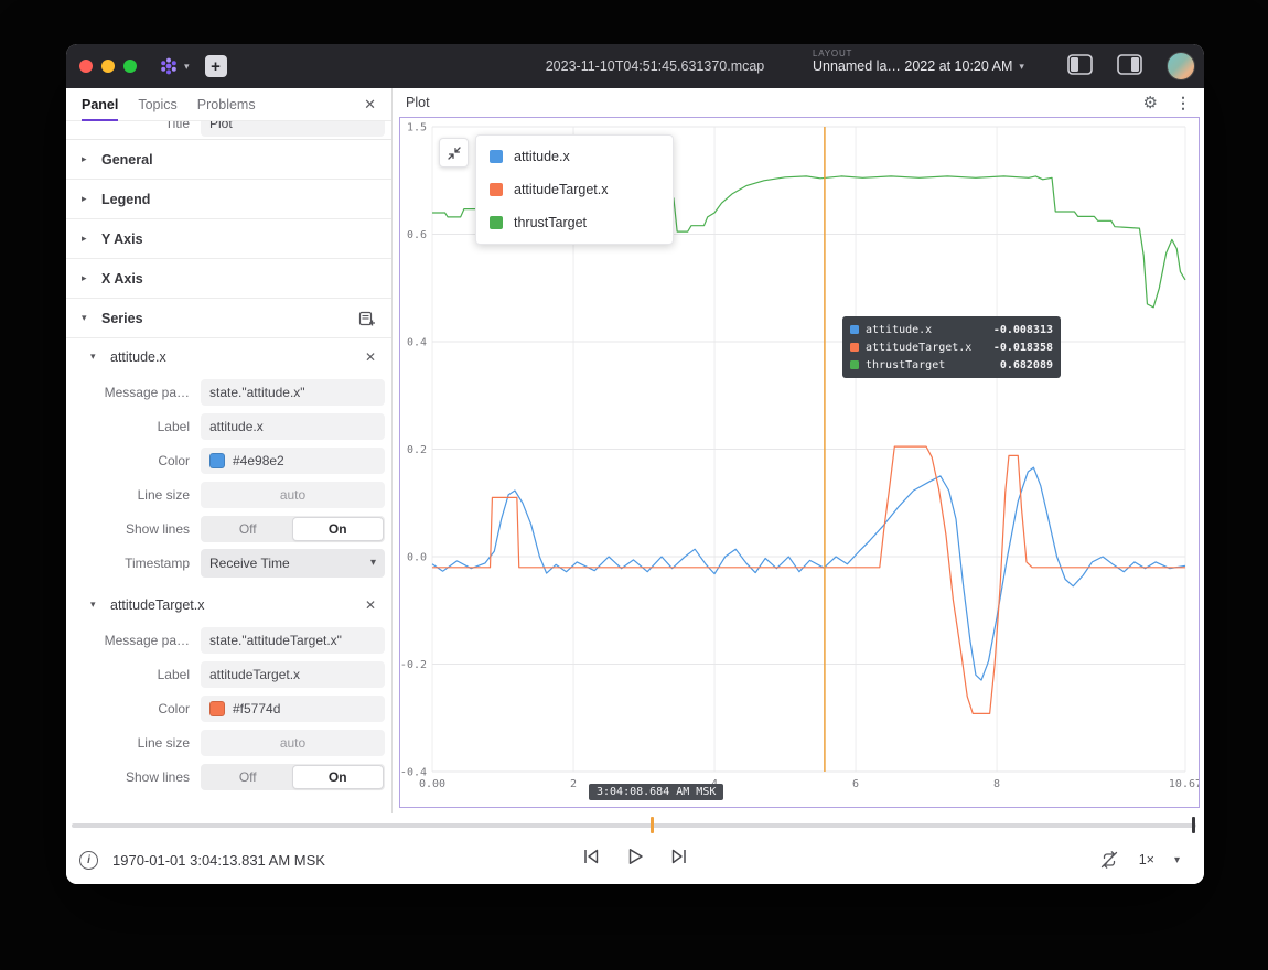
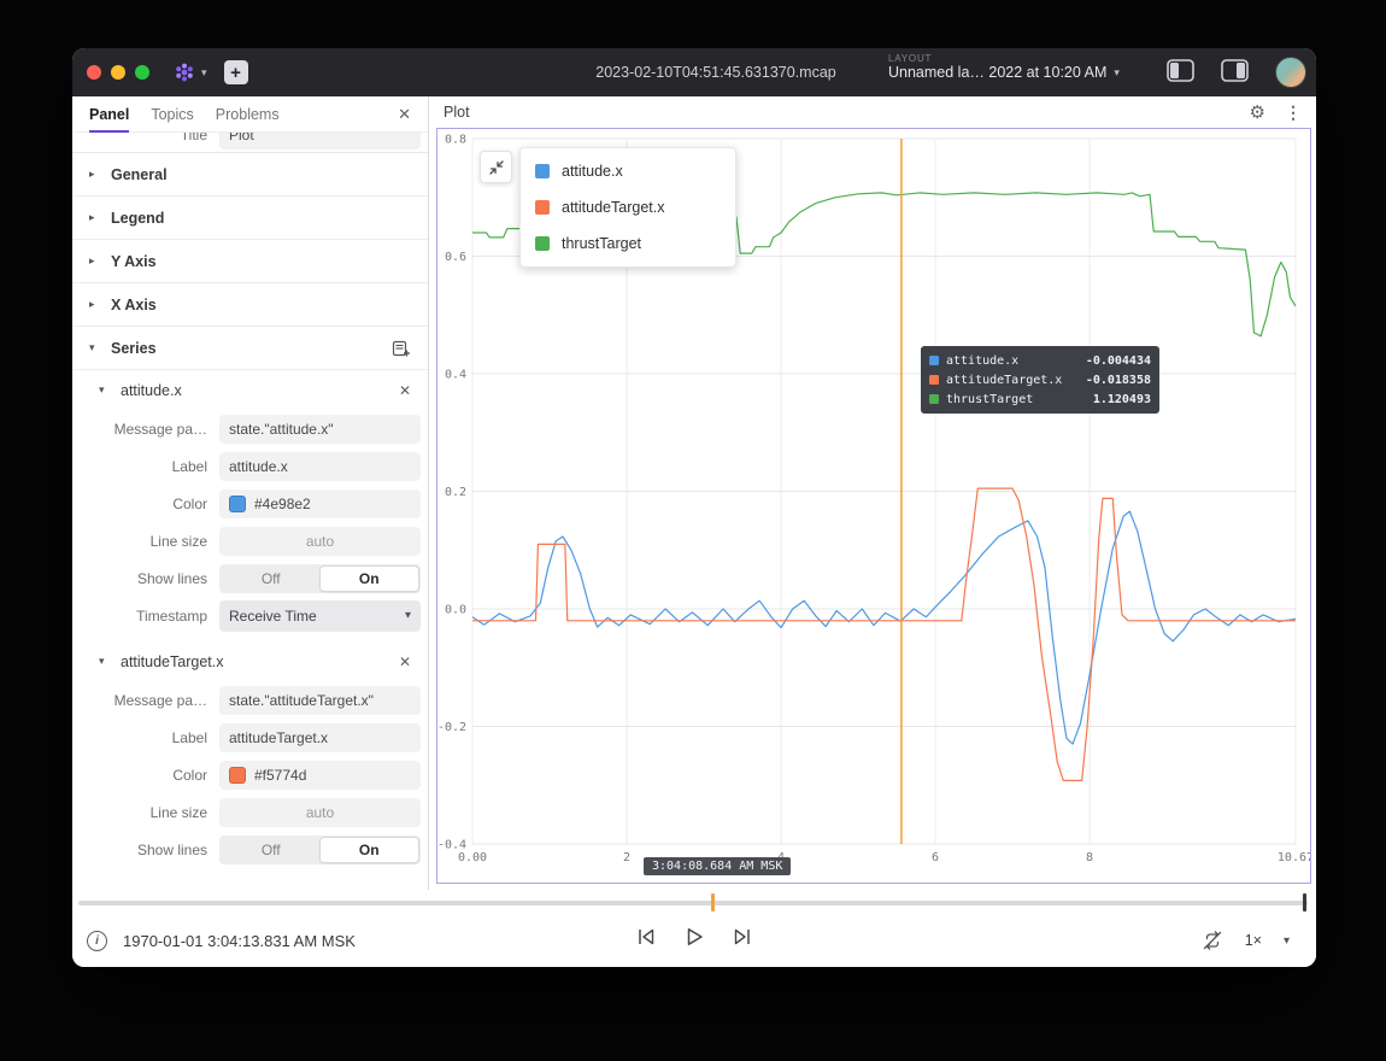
  ▾
  +
- 2023-11-10T04:51:45.631370.mcap
+ 2023-02-10T04:51:45.631370.mcap
  LAYOUT
  Unnamed la… 2022 at 10:20 AM
  ▾
  Panel
  Topics
  Problems
  ✕
  Title
  Plot
  ▸
  General
  ▸
  Legend
  ▸
  Y Axis
  ▸
  X Axis
  ▾
  Series
  ▾
  attitude.x
  ✕
  Message pa…
  state."attitude.x"
  Label
  attitude.x
  Color
  #4e98e2
  Line size
  auto
  Show lines
  Off
  On
  Timestamp
  Receive Time
  ▾
  ▾
  attitudeTarget.x
  ✕
  Message pa…
  state."attitudeTarget.x"
  Label
  attitudeTarget.x
  Color
  #f5774d
  Line size
  auto
  Show lines
  Off
  On
  Plot
  ⚙
  ⋮
- 1.5
+ 0.8
  0.6
  0.4
  0.2
  0.0
  -0.2
  -0.4
  0.00
  2
  6
  8
  10.6
  attitude.x
  attitudeTarget.x
  thrustTarget
  attitude.x
- -0.008313
+ -0.004434
  attitudeTarget.x
  -0.018358
  thrustTarget
- 0.682089
+ 1.120493
  3:04:08.684 AM MSK
  i
  1970-01-01 3:04:13.831 AM MSK
  1×
  ▾
